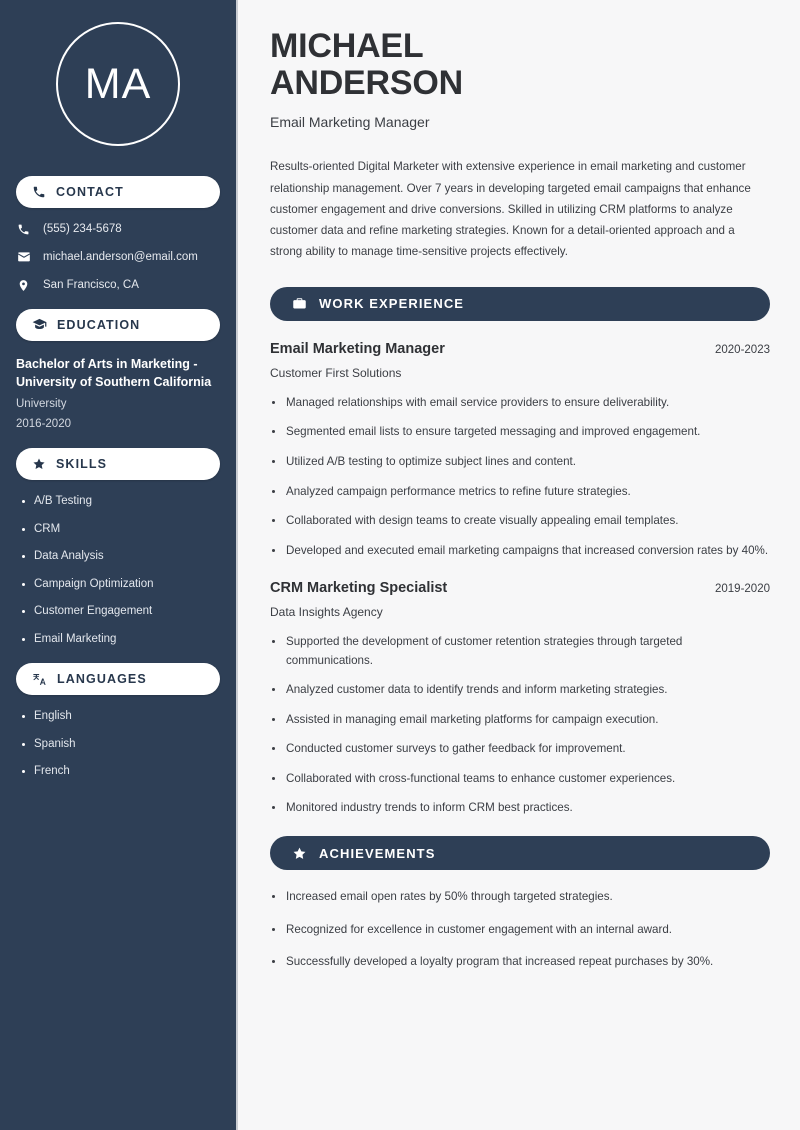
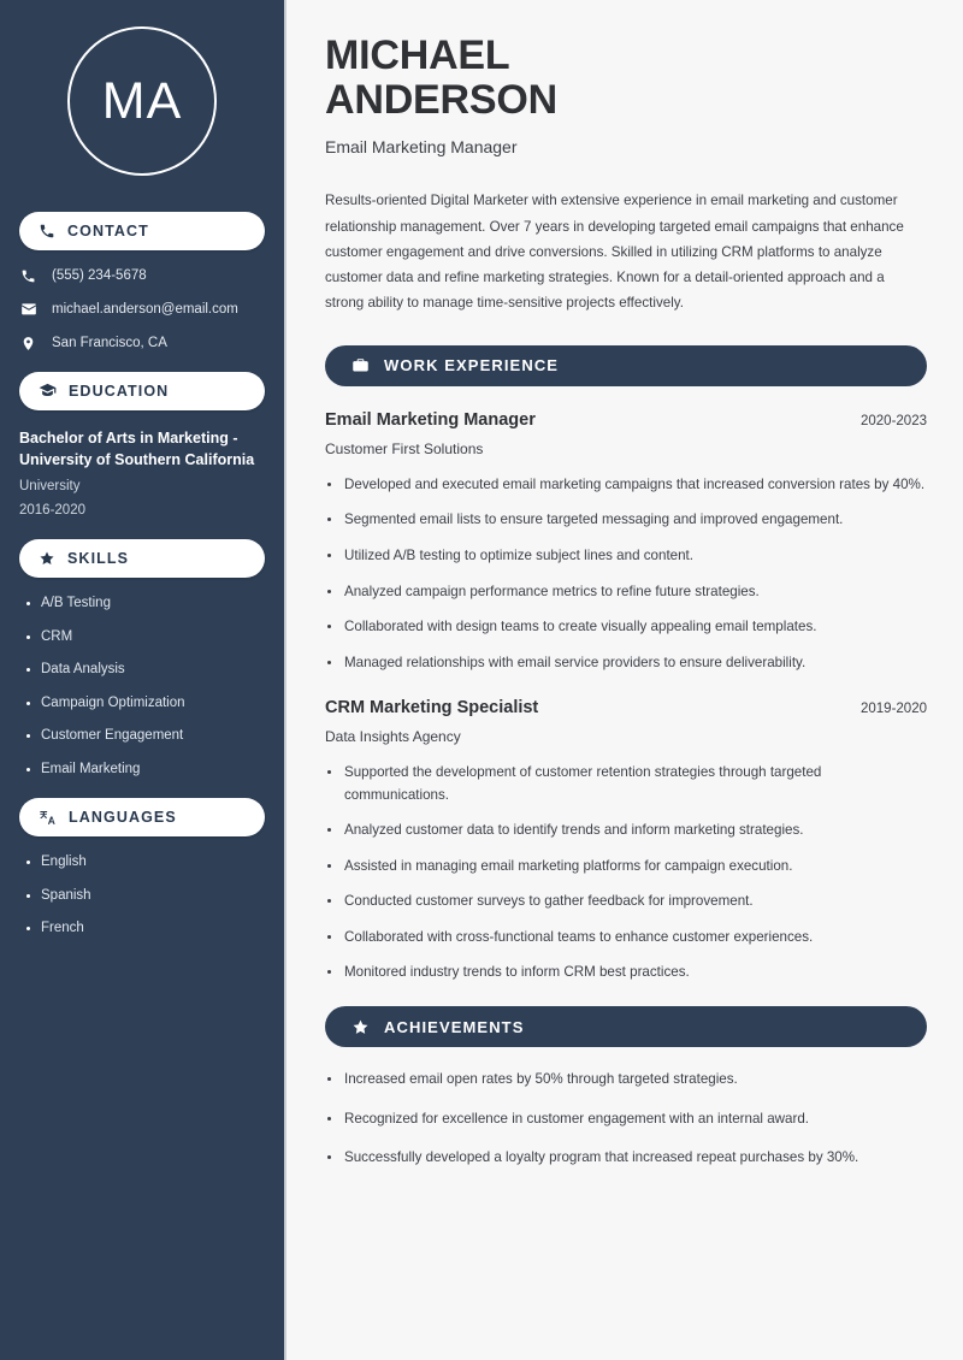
  MA
  CONTACT
  (555) 234-5678
  michael.anderson@email.com
  San Francisco, CA
  EDUCATION
  Bachelor of Arts in Marketing - University of Southern California
  University
  2016-2020
  SKILLS
  A/B Testing
  CRM
  Data Analysis
  Campaign Optimization
  Customer Engagement
  Email Marketing
  LANGUAGES
  English
  Spanish
  French
  MICHAEL
  ANDERSON
  Email Marketing Manager
  Results-oriented Digital Marketer with extensive experience in email marketing and customer relationship management. Over 7 years in developing targeted email campaigns that enhance customer engagement and drive conversions. Skilled in utilizing CRM platforms to analyze customer data and refine marketing strategies. Known for a detail-oriented approach and a strong ability to manage time-sensitive projects effectively.
  WORK EXPERIENCE
  Email Marketing Manager
  2020-2023
  Customer First Solutions
- Managed relationships with email service providers to ensure deliverability.
+ Developed and executed email marketing campaigns that increased conversion rates by 40%.
  Segmented email lists to ensure targeted messaging and improved engagement.
  Utilized A/B testing to optimize subject lines and content.
  Analyzed campaign performance metrics to refine future strategies.
  Collaborated with design teams to create visually appealing email templates.
- Developed and executed email marketing campaigns that increased conversion rates by 40%.
+ Managed relationships with email service providers to ensure deliverability.
  CRM Marketing Specialist
  2019-2020
  Data Insights Agency
  Supported the development of customer retention strategies through targeted communications.
  Analyzed customer data to identify trends and inform marketing strategies.
  Assisted in managing email marketing platforms for campaign execution.
  Conducted customer surveys to gather feedback for improvement.
  Collaborated with cross-functional teams to enhance customer experiences.
  Monitored industry trends to inform CRM best practices.
  ACHIEVEMENTS
  Increased email open rates by 50% through targeted strategies.
  Recognized for excellence in customer engagement with an internal award.
  Successfully developed a loyalty program that increased repeat purchases by 30%.
